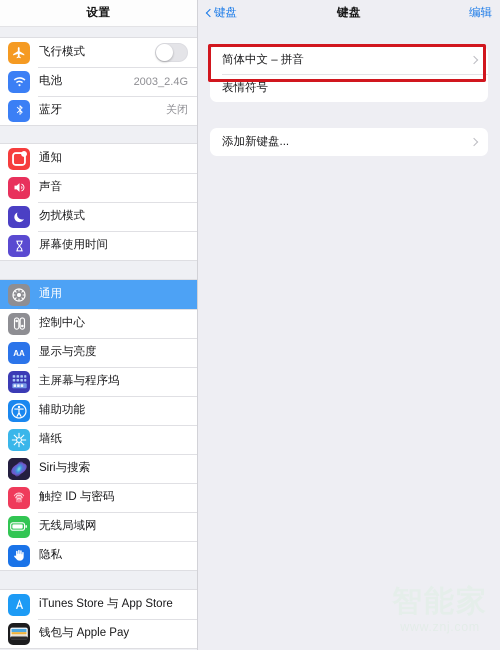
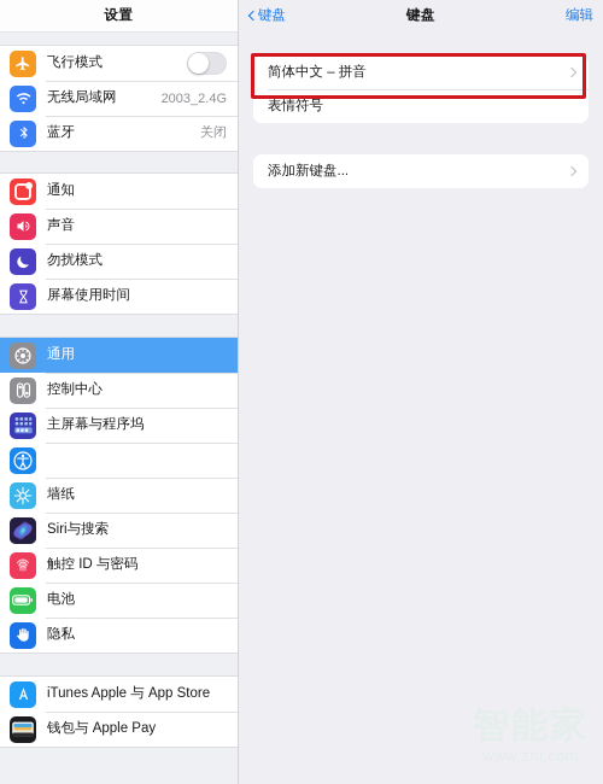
  设置
  飞行模式
- 电池
+ 无线局域网
  2003_2.4G
  蓝牙
  关闭
  通知
  声音
  勿扰模式
  屏幕使用时间
  通用
  控制中心
- AA
- 显示与亮度
  主屏幕与程序坞
- 辅助功能
  墙纸
  Siri与搜索
  触控 ID 与密码
- 无线局域网
+ 电池
  隐私
- iTunes Store 与 App Store
+ iTunes Apple 与 App Store
  钱包与 Apple Pay
  键盘
  键盘
  编辑
  简体中文 – 拼音
  表情符号
  添加新键盘...
